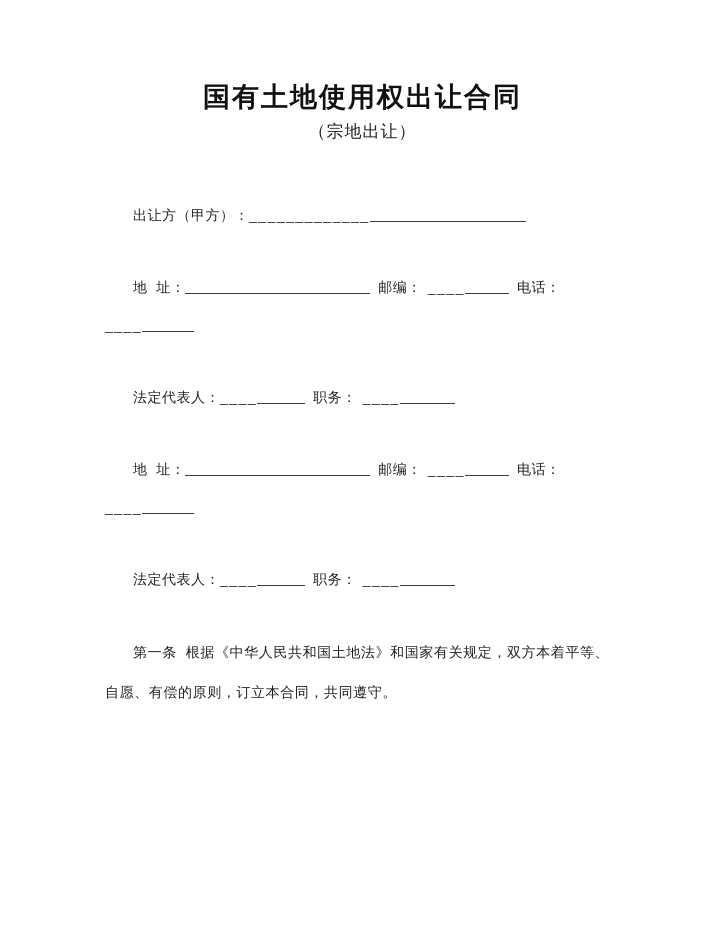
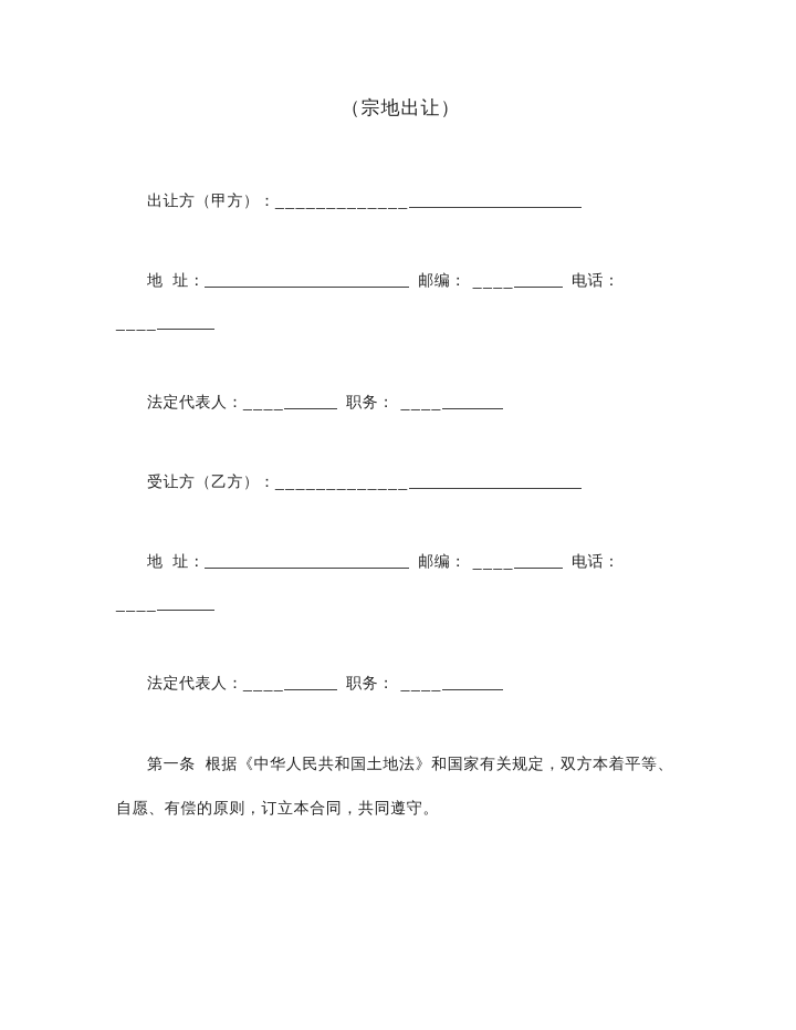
- 国有土地使用权出让合同
  （宗地出让）
  出让方（甲方）：_____________
  地 址： 邮编： ____ 电话：
  ____
  法定代表人：____ 职务： ____
+ 受让方（乙方）：_____________
  地 址： 邮编： ____ 电话：
  ____
  法定代表人：____ 职务： ____
  第一条 根据《中华人民共和国土地法》和国家有关规定，双方本着平等、自愿、有偿的原则，订立本合同，共同遵守。
